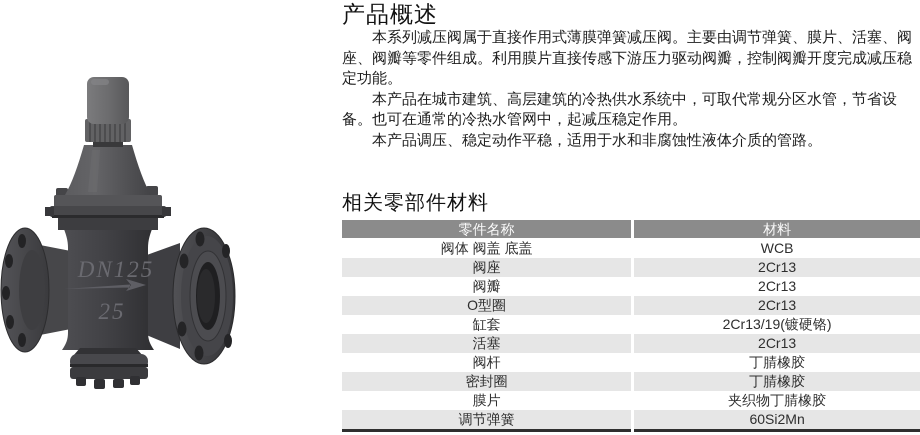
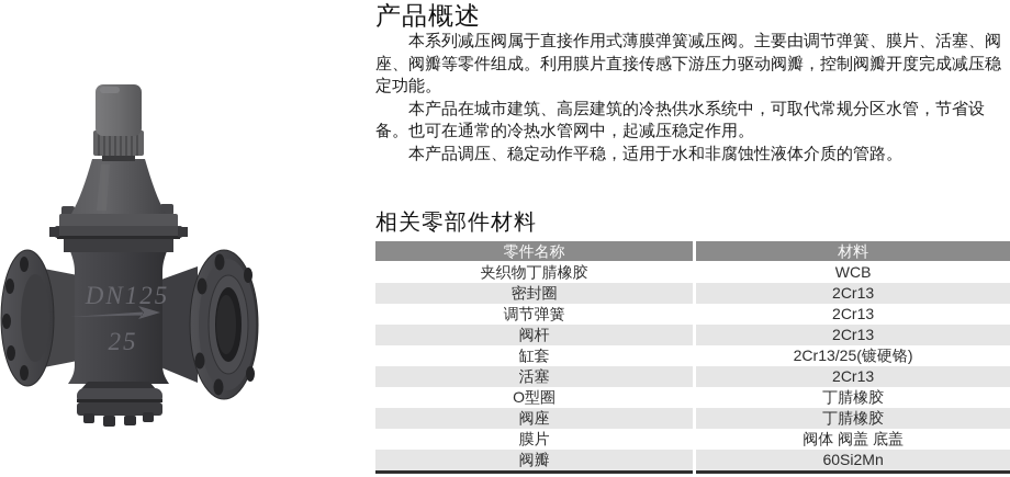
  DN125
  25
  产品概述
  本系列减压阀属于直接作用式薄膜弹簧减压阀。主要由调节弹簧、膜片、活塞、阀座、阀瓣等零件组成。利用膜片直接传感下游压力驱动阀瓣，控制阀瓣开度完成减压稳定功能。
  本产品在城市建筑、高层建筑的冷热供水系统中，可取代常规分区水管，节省设备。也可在通常的冷热水管网中，起减压稳定作用。
  本产品调压、稳定动作平稳，适用于水和非腐蚀性液体介质的管路。
  相关零部件材料
  零件名称	材料
- 阀体 阀盖 底盖	WCB
+ 夹织物丁腈橡胶	WCB
- 阀座	2Cr13
+ 密封圈	2Cr13
- 阀瓣	2Cr13
+ 调节弹簧	2Cr13
- O型圈	2Cr13
+ 阀杆	2Cr13
- 缸套	2Cr13/19(镀硬铬)
+ 缸套	2Cr13/25(镀硬铬)
  活塞	2Cr13
- 阀杆	丁腈橡胶
+ O型圈	丁腈橡胶
- 密封圈	丁腈橡胶
+ 阀座	丁腈橡胶
- 膜片	夹织物丁腈橡胶
+ 膜片	阀体 阀盖 底盖
- 调节弹簧	60Si2Mn
+ 阀瓣	60Si2Mn
